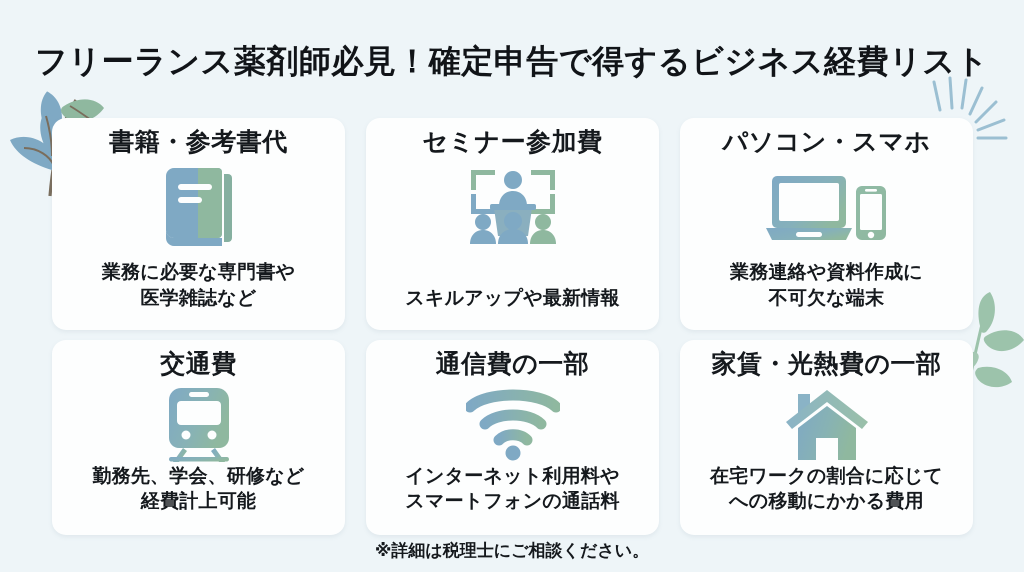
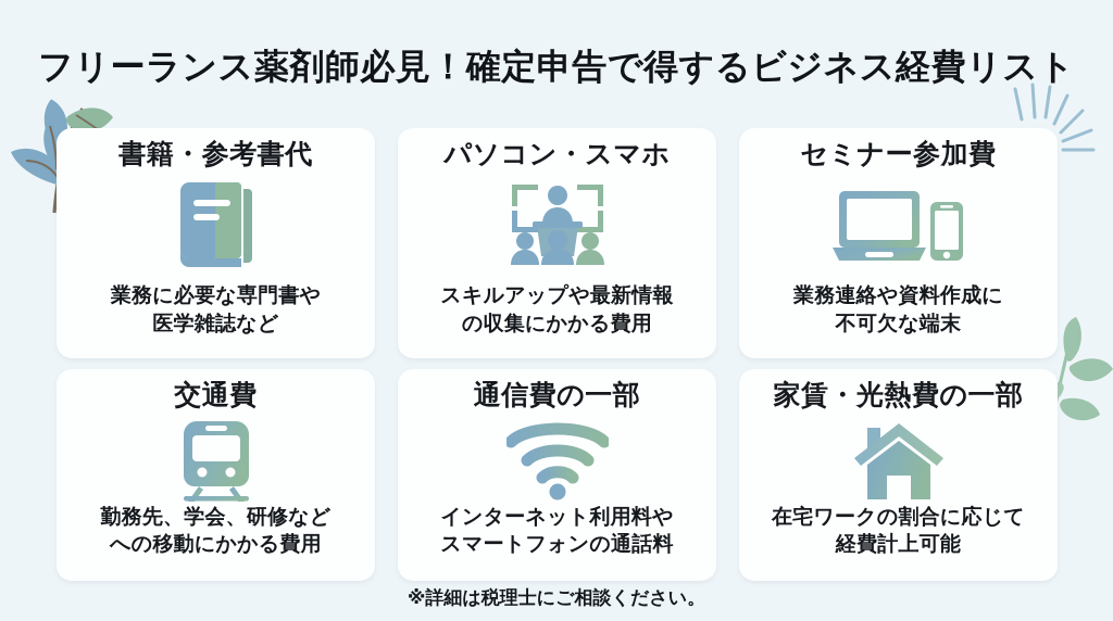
  フリーランス薬剤師必見！確定申告で得するビジネス経費リスト
  書籍・参考書代
  業務に必要な専門書や
  医学雑誌など
- セミナー参加費
+ パソコン・スマホ
  スキルアップや最新情報
+ の収集にかかる費用
- パソコン・スマホ
+ セミナー参加費
  業務連絡や資料作成に
  不可欠な端末
  交通費
  勤務先、学会、研修など
- 経費計上可能
+ への移動にかかる費用
  通信費の一部
  インターネット利用料や
  スマートフォンの通話料
  家賃・光熱費の一部
  在宅ワークの割合に応じて
- への移動にかかる費用
+ 経費計上可能
  ※詳細は税理士にご相談ください。
